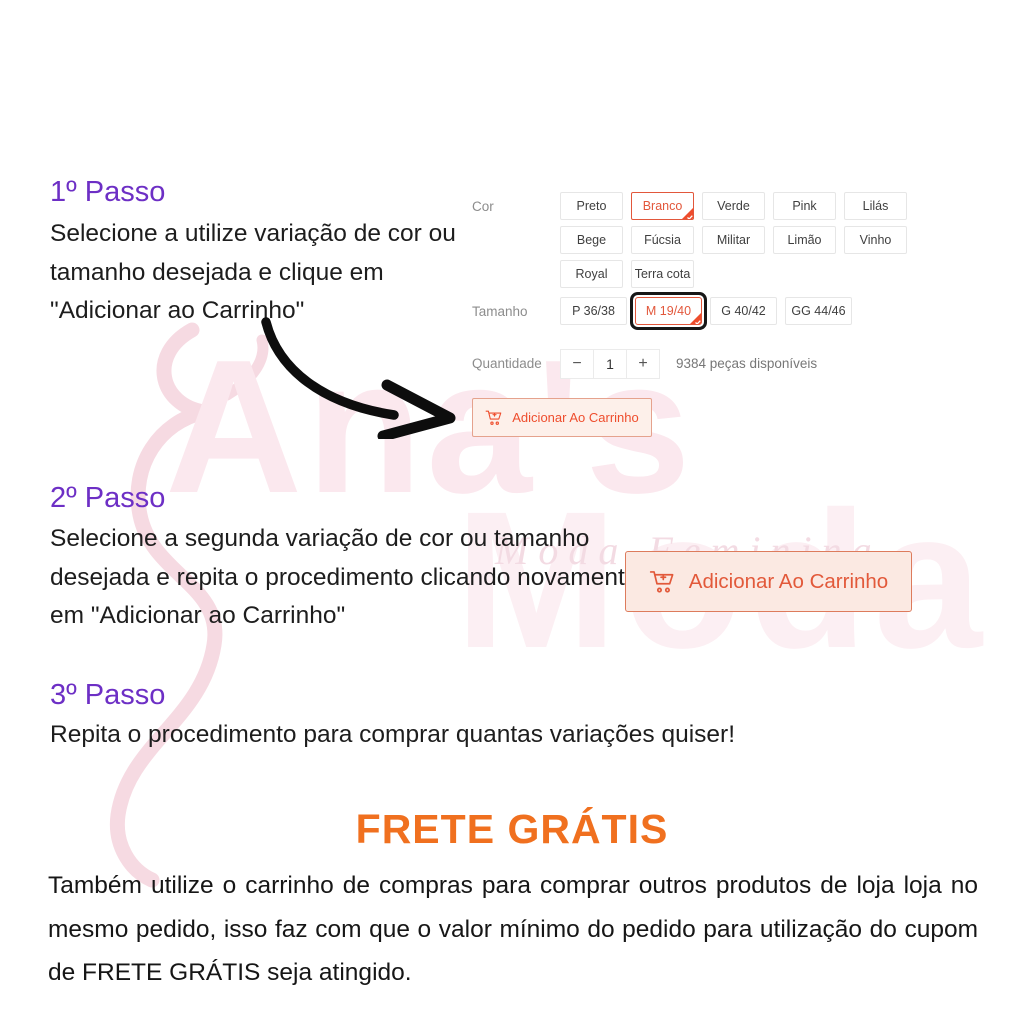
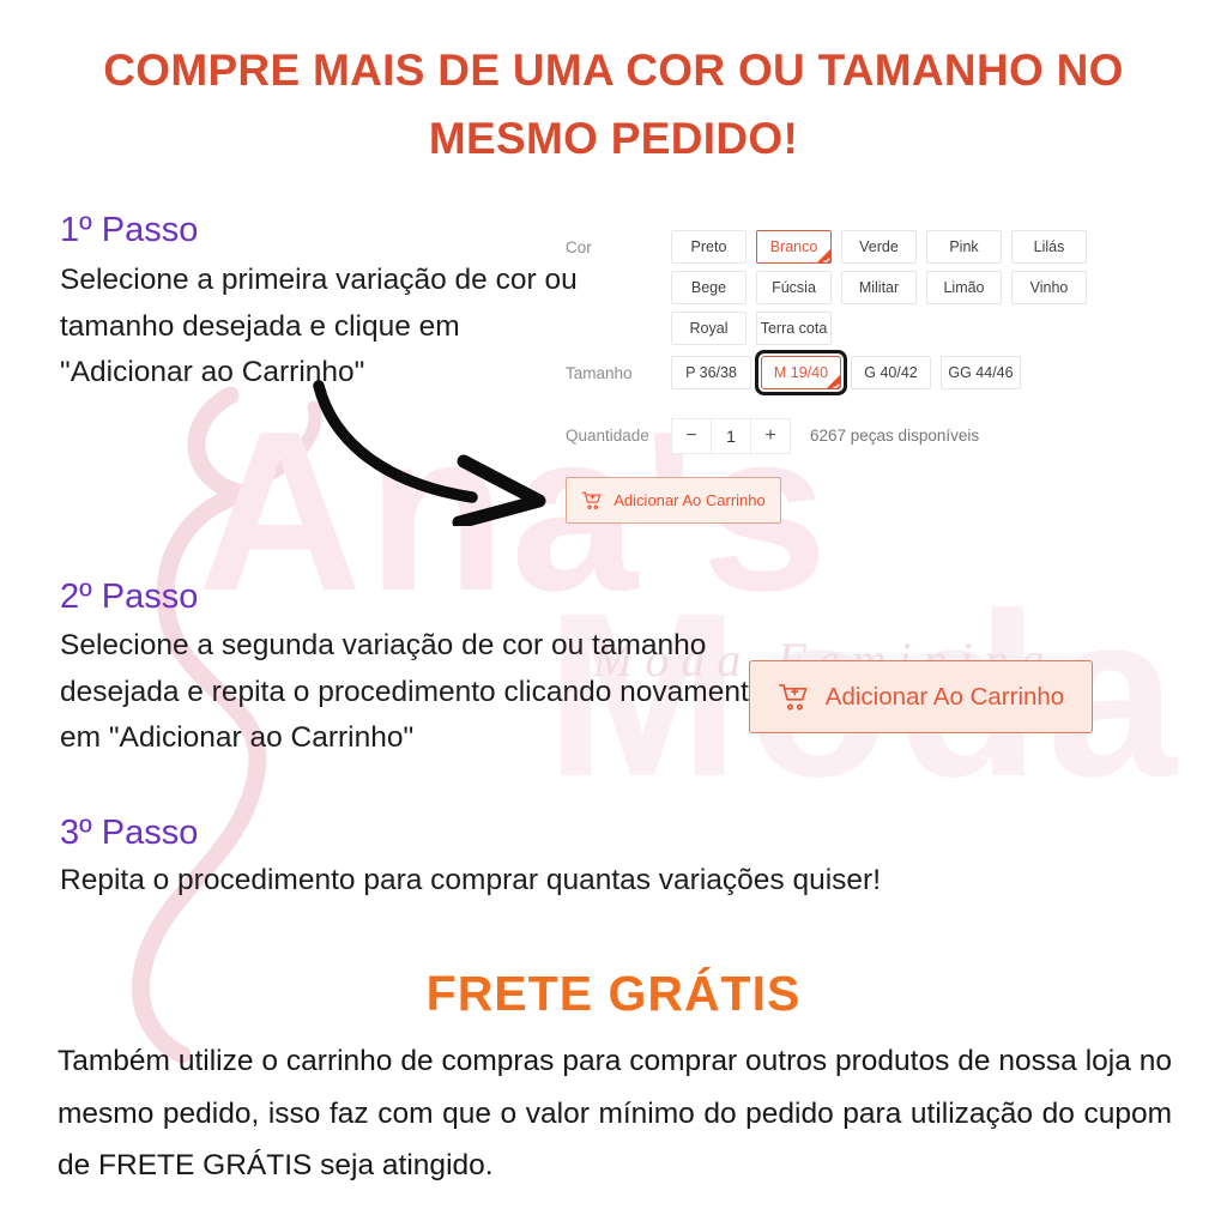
+ COMPRE MAIS DE UMA COR OU TAMANHO NO
+ MESMO PEDIDO!
  1º Passo
- Selecione a utilize variação de cor ou tamanho desejada e clique em "Adicionar ao Carrinho"
+ Selecione a primeira variação de cor ou tamanho desejada e clique em "Adicionar ao Carrinho"
  Cor
  Preto
  Branco
  Verde
  Pink
  Lilás
  Bege
  Fúcsia
  Militar
  Limão
  Vinho
  Royal
  Terra cota
  Tamanho
  P 36/38
  M 19/40
  G 40/42
  GG 44/46
  Quantidade
  −
  1
  +
- 9384 peças disponíveis
+ 6267 peças disponíveis
  Adicionar Ao Carrinho
  2º Passo
  Selecione a segunda variação de cor ou tamanho desejada e repita o procedimento clicando novament em "Adicionar ao Carrinho"
  Adicionar Ao Carrinho
  3º Passo
  Repita o procedimento para comprar quantas variações quiser!
  FRETE GRÁTIS
- Também utilize o carrinho de compras para comprar outros produtos de loja loja no mesmo pedido, isso faz com que o valor mínimo do pedido para utilização do cupom de FRETE GRÁTIS seja atingido.
+ Também utilize o carrinho de compras para comprar outros produtos de nossa loja no mesmo pedido, isso faz com que o valor mínimo do pedido para utilização do cupom de FRETE GRÁTIS seja atingido.
